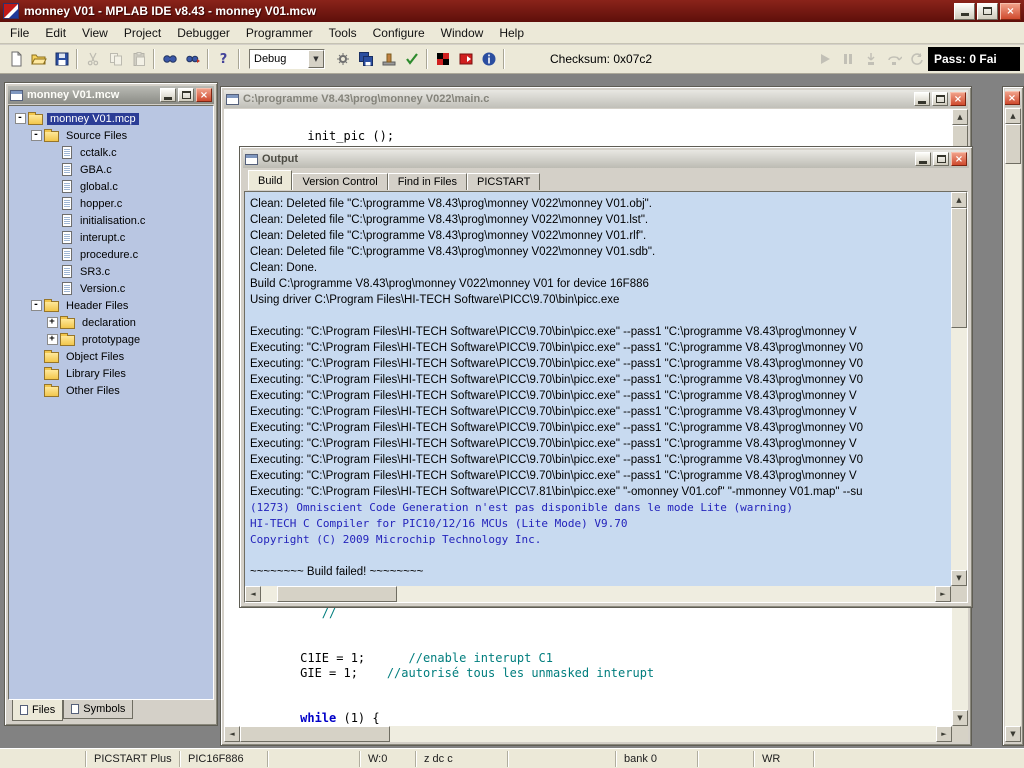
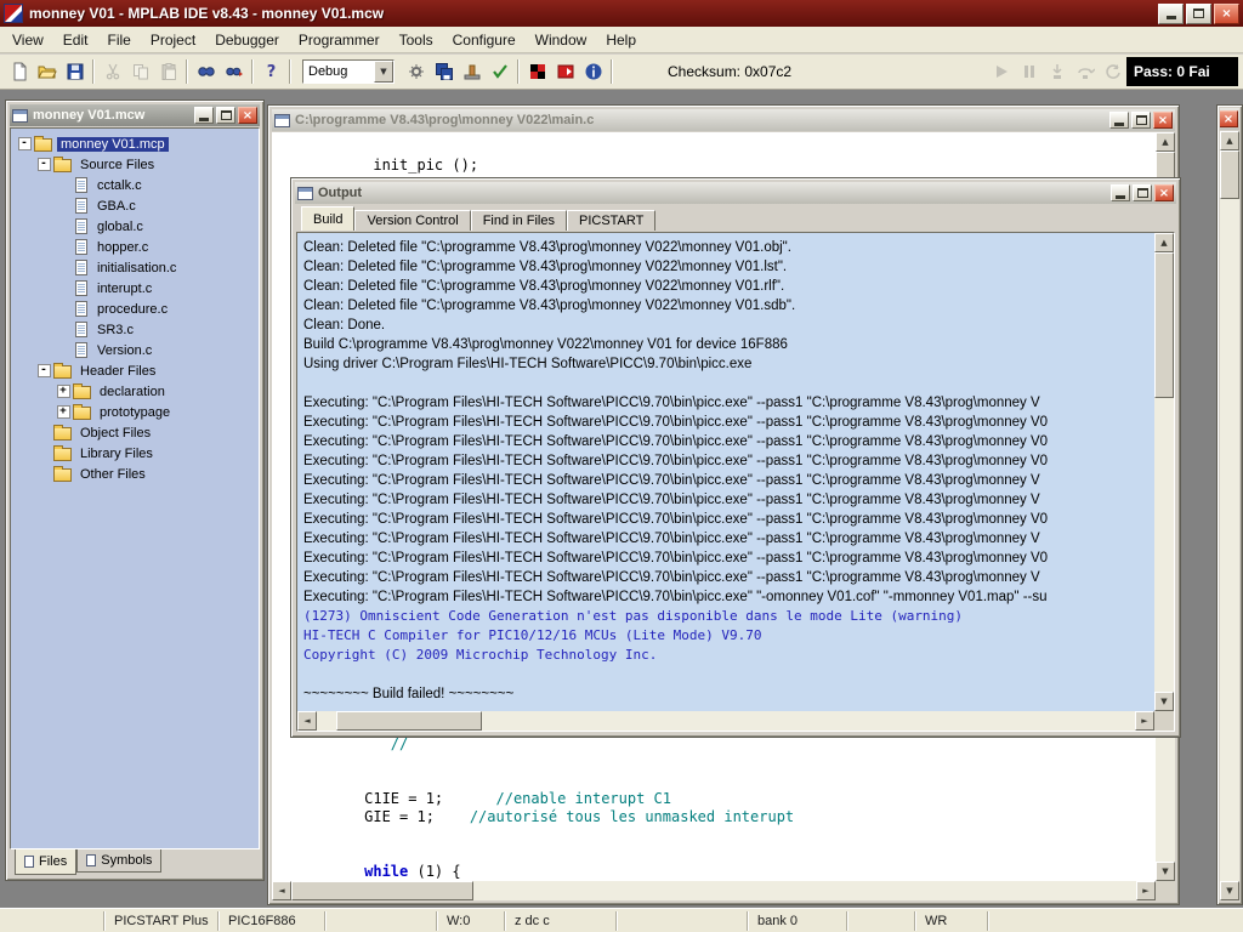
  monney V01 - MPLAB IDE v8.43 - monney V01.mcw
  ×
- File
+ View
  Edit
- View
+ File
  Project
  Debugger
  Programmer
  Tools
  Configure
  Window
  Help
  ?
  Debug
  ▼
  Checksum: 0x07c2
  Pass: 0 Fai
  C:\programme V8.43\prog\monney V022\main.c
  ×
  init_pic ();
  //
  C1IE = 1; //enable interupt C1
  GIE = 1; //autorisé tous les unmasked interupt
  while (1) {
  ▲
  ▼
  ◄
  ►
  ×
  ▲
  ▼
  monney V01.mcw
  ×
  -
  monney V01.mcp
  -
  Source Files
  cctalk.c
  GBA.c
  global.c
  hopper.c
  initialisation.c
  interupt.c
  procedure.c
  SR3.c
  Version.c
  -
  Header Files
  +
  declaration
  +
  prototypage
  Object Files
  Library Files
  Other Files
  Files
  Symbols
  Output
  ×
  Build
  Version Control
  Find in Files
  PICSTART
  Clean: Deleted file "C:\programme V8.43\prog\monney V022\monney V01.obj".
  Clean: Deleted file "C:\programme V8.43\prog\monney V022\monney V01.lst".
  Clean: Deleted file "C:\programme V8.43\prog\monney V022\monney V01.rlf".
  Clean: Deleted file "C:\programme V8.43\prog\monney V022\monney V01.sdb".
  Clean: Done.
  Build C:\programme V8.43\prog\monney V022\monney V01 for device 16F886
  Using driver C:\Program Files\HI-TECH Software\PICC\9.70\bin\picc.exe
  Executing: "C:\Program Files\HI-TECH Software\PICC\9.70\bin\picc.exe" --pass1 "C:\programme V8.43\prog\monney V
  Executing: "C:\Program Files\HI-TECH Software\PICC\9.70\bin\picc.exe" --pass1 "C:\programme V8.43\prog\monney V0
  Executing: "C:\Program Files\HI-TECH Software\PICC\9.70\bin\picc.exe" --pass1 "C:\programme V8.43\prog\monney V0
  Executing: "C:\Program Files\HI-TECH Software\PICC\9.70\bin\picc.exe" --pass1 "C:\programme V8.43\prog\monney V0
  Executing: "C:\Program Files\HI-TECH Software\PICC\9.70\bin\picc.exe" --pass1 "C:\programme V8.43\prog\monney V
  Executing: "C:\Program Files\HI-TECH Software\PICC\9.70\bin\picc.exe" --pass1 "C:\programme V8.43\prog\monney V
  Executing: "C:\Program Files\HI-TECH Software\PICC\9.70\bin\picc.exe" --pass1 "C:\programme V8.43\prog\monney V0
  Executing: "C:\Program Files\HI-TECH Software\PICC\9.70\bin\picc.exe" --pass1 "C:\programme V8.43\prog\monney V
  Executing: "C:\Program Files\HI-TECH Software\PICC\9.70\bin\picc.exe" --pass1 "C:\programme V8.43\prog\monney V0
  Executing: "C:\Program Files\HI-TECH Software\PICC\9.70\bin\picc.exe" --pass1 "C:\programme V8.43\prog\monney V
- Executing: "C:\Program Files\HI-TECH Software\PICC\7.81\bin\picc.exe" "-omonney V01.cof" "-mmonney V01.map" --su
+ Executing: "C:\Program Files\HI-TECH Software\PICC\9.70\bin\picc.exe" "-omonney V01.cof" "-mmonney V01.map" --su
  (1273) Omniscient Code Generation n'est pas disponible dans le mode Lite (warning)
  HI-TECH C Compiler for PIC10/12/16 MCUs (Lite Mode) V9.70
  Copyright (C) 2009 Microchip Technology Inc.
  ~~~~~~~~ Build failed! ~~~~~~~~
  ▲
  ▼
  ◄
  ►
  PICSTART Plus
  PIC16F886
  W:0
  z dc c
  bank 0
  WR
